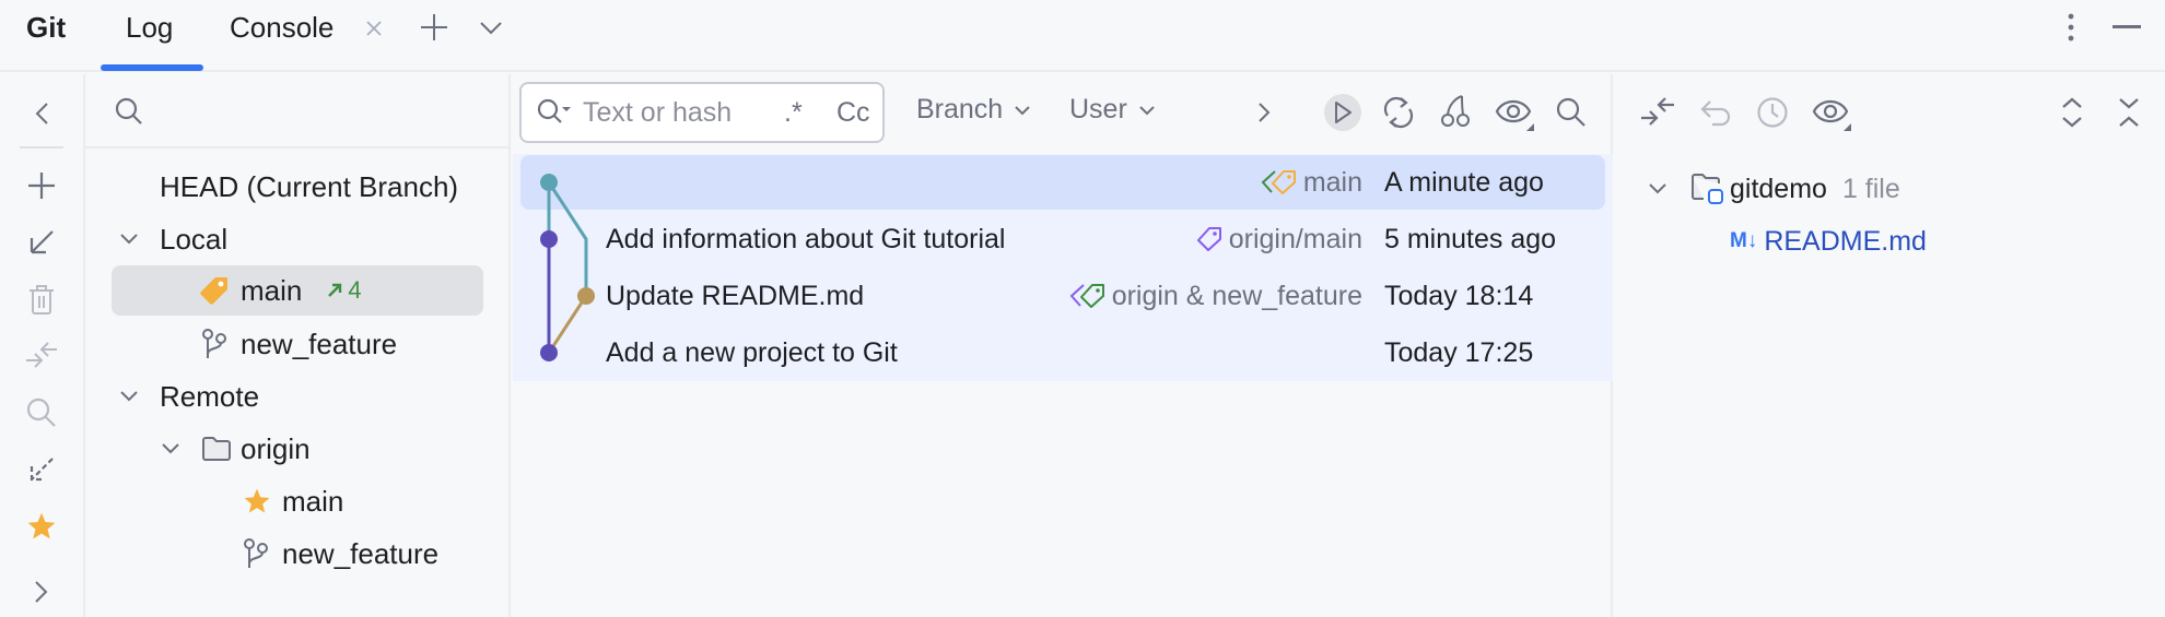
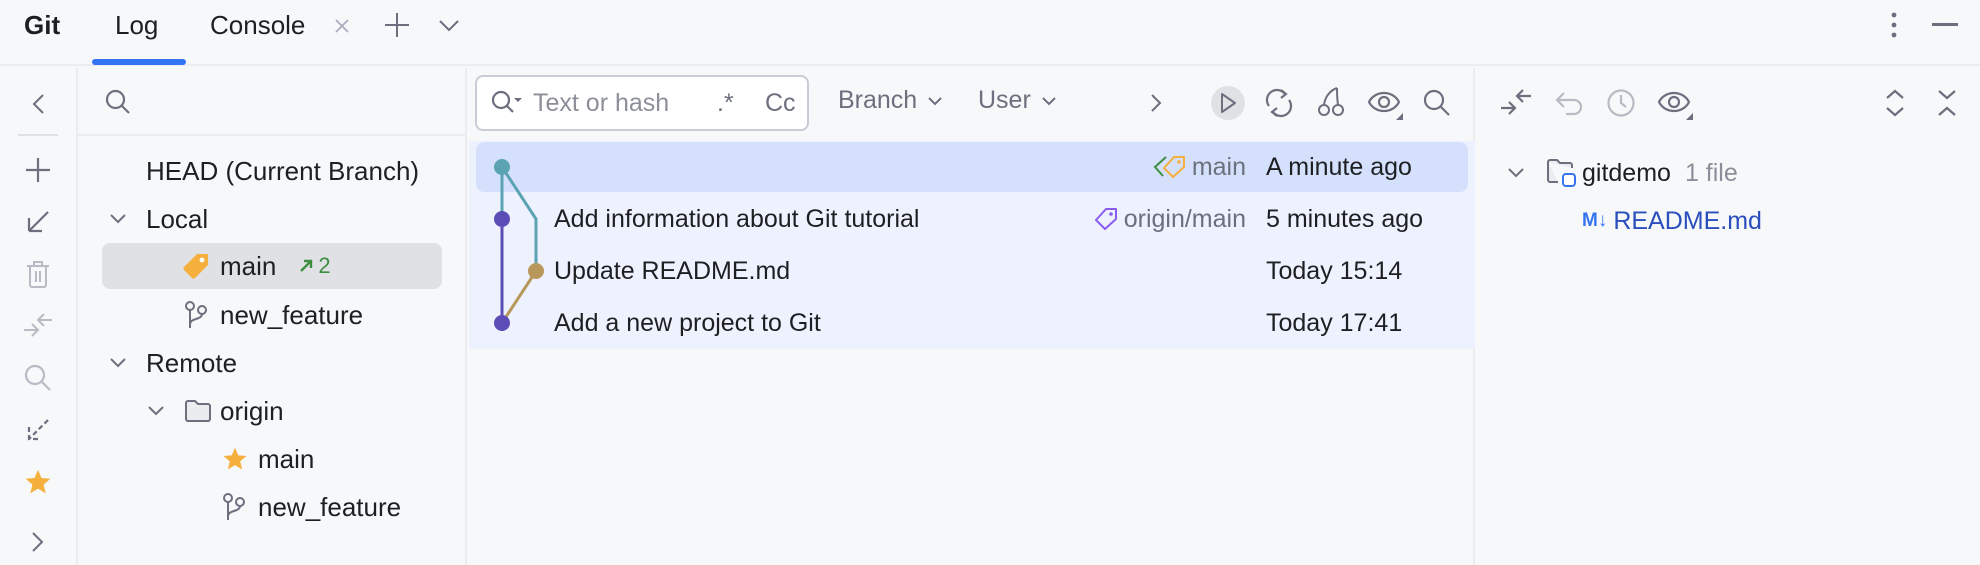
  Git
  Log
  Console
  HEAD (Current Branch)
  Local
  main
- 4
+ 2
  new_feature
  Remote
  origin
  main
  new_feature
  Text or hash
  .*
  Cc
  Branch
  User
  main
  A minute ago
  Add information about Git tutorial
  origin/main
  5 minutes ago
  Update README.md
- origin & new_feature
- Today 18:14
+ Today 15:14
  Add a new project to Git
- Today 17:25
+ Today 17:41
  gitdemo
  1 file
  M↓
  README.md
